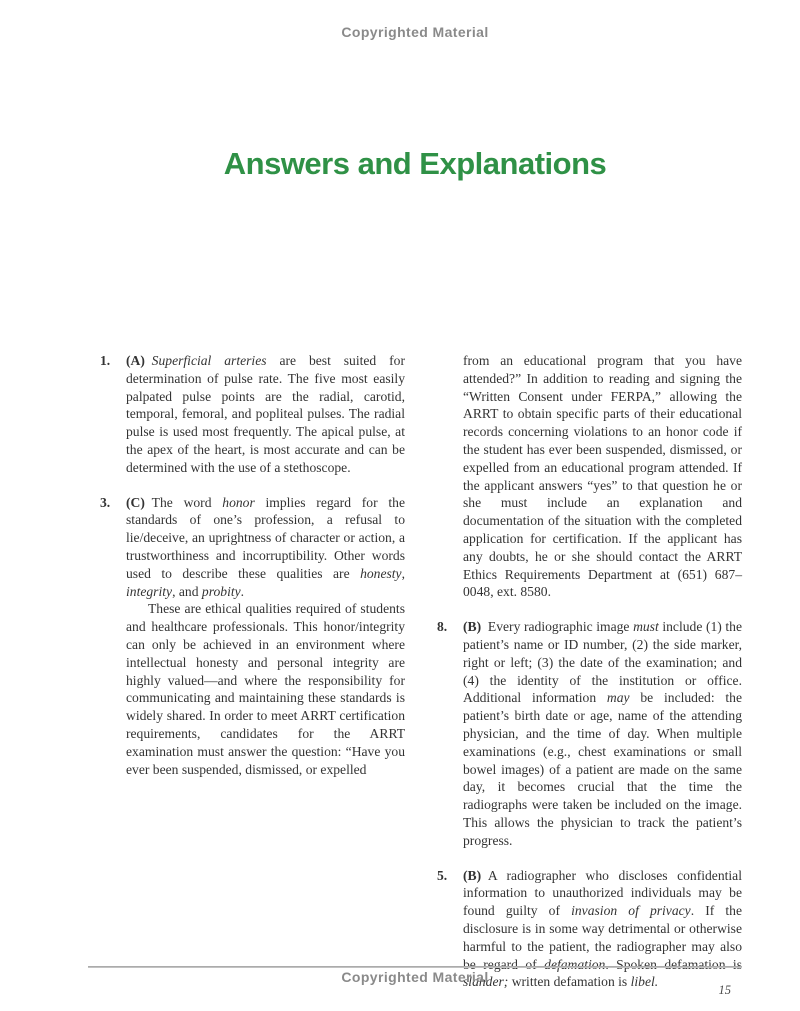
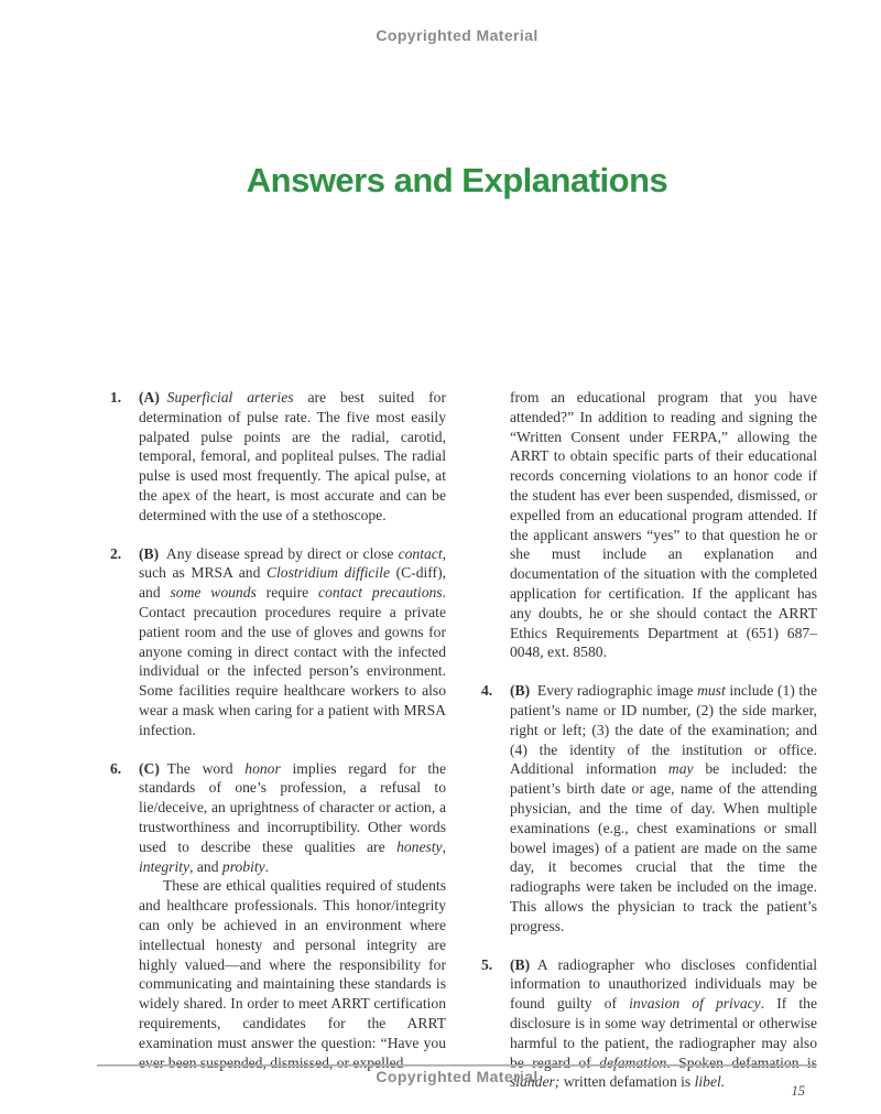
  Copyrighted Material
  Answers and Explanations
  1.
  (A) Superficial arteries are best suited for determination of pulse rate. The five most easily palpated pulse points are the radial, carotid, temporal, femoral, and popliteal pulses. The radial pulse is used most frequently. The apical pulse, at the apex of the heart, is most accurate and can be determined with the use of a stethoscope.
+ 2.
+ (B) Any disease spread by direct or close contact, such as MRSA and Clostridium difficile (C-diff), and some wounds require contact precautions. Contact precaution procedures require a private patient room and the use of gloves and gowns for anyone coming in direct contact with the infected individual or the infected person’s environment. Some facilities require healthcare workers to also wear a mask when caring for a patient with MRSA infection.
- 3.
+ 6.
  (C) The word honor implies regard for the standards of one’s profession, a refusal to lie/deceive, an uprightness of character or action, a trustworthiness and incorruptibility. Other words used to describe these qualities are honesty, integrity, and probity.
  These are ethical qualities required of students and healthcare professionals. This honor/integrity can only be achieved in an environment where intellectual honesty and personal integrity are highly valued—and where the responsibility for communicating and maintaining these standards is widely shared. In order to meet ARRT certification requirements, candidates for the ARRT examination must answer the question: “Have you ever been suspended, dismissed, or expelled
  from an educational program that you have attended?” In addition to reading and signing the “Written Consent under FERPA,” allowing the ARRT to obtain specific parts of their educational records concerning violations to an honor code if the student has ever been suspended, dismissed, or expelled from an educational program attended. If the applicant answers “yes” to that question he or she must include an explanation and documentation of the situation with the completed application for certification. If the applicant has any doubts, he or she should contact the ARRT Ethics Requirements Department at (651) 687–0048, ext. 8580.
- 8.
+ 4.
  (B) Every radiographic image must include (1) the patient’s name or ID number, (2) the side marker, right or left; (3) the date of the examination; and (4) the identity of the institution or office. Additional information may be included: the patient’s birth date or age, name of the attending physician, and the time of day. When multiple examinations (e.g., chest examinations or small bowel images) of a patient are made on the same day, it becomes crucial that the time the radiographs were taken be included on the image. This allows the physician to track the patient’s progress.
  5.
  (B) A radiographer who discloses confidential information to unauthorized individuals may be found guilty of invasion of privacy. If the disclosure is in some way detrimental or otherwise harmful to the patient, the radiographer may also be regard of defamation. Spoken defamation is slander; written defamation is libel.
  Copyrighted Material
  15
